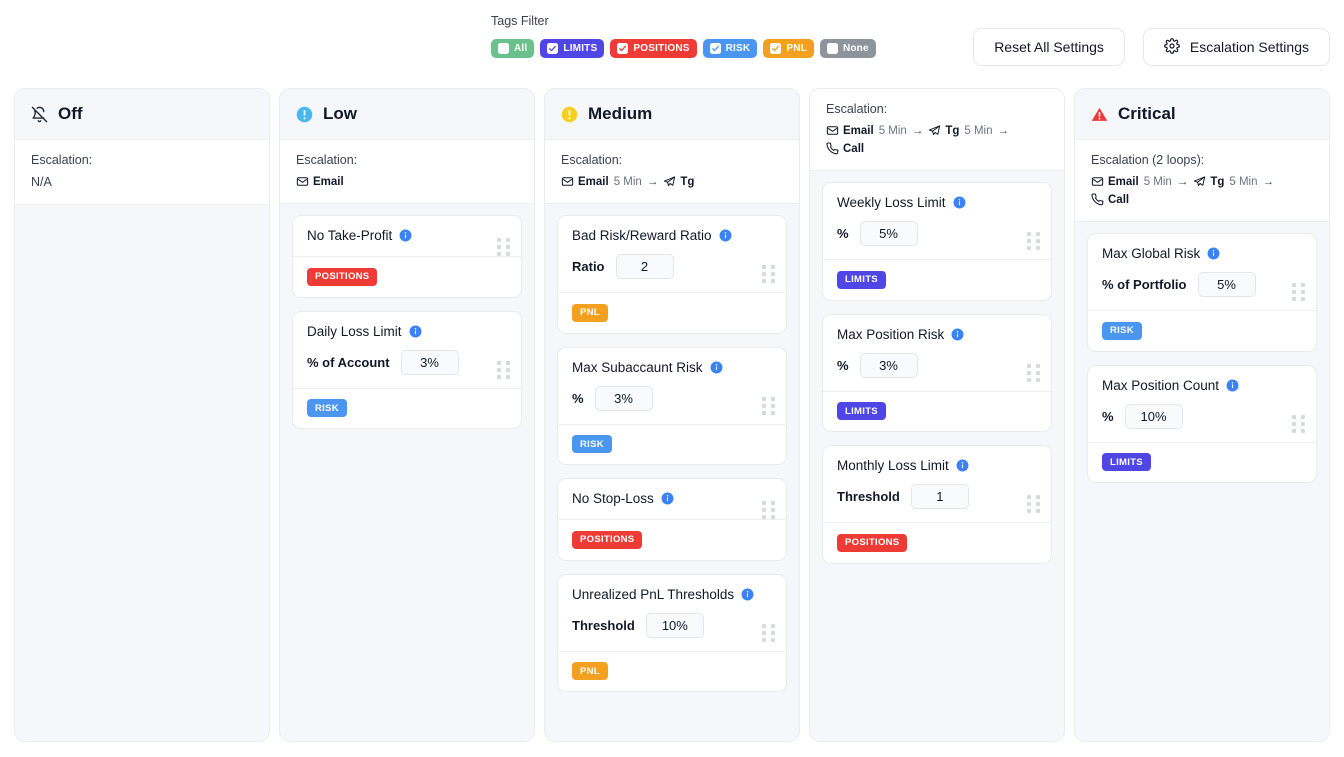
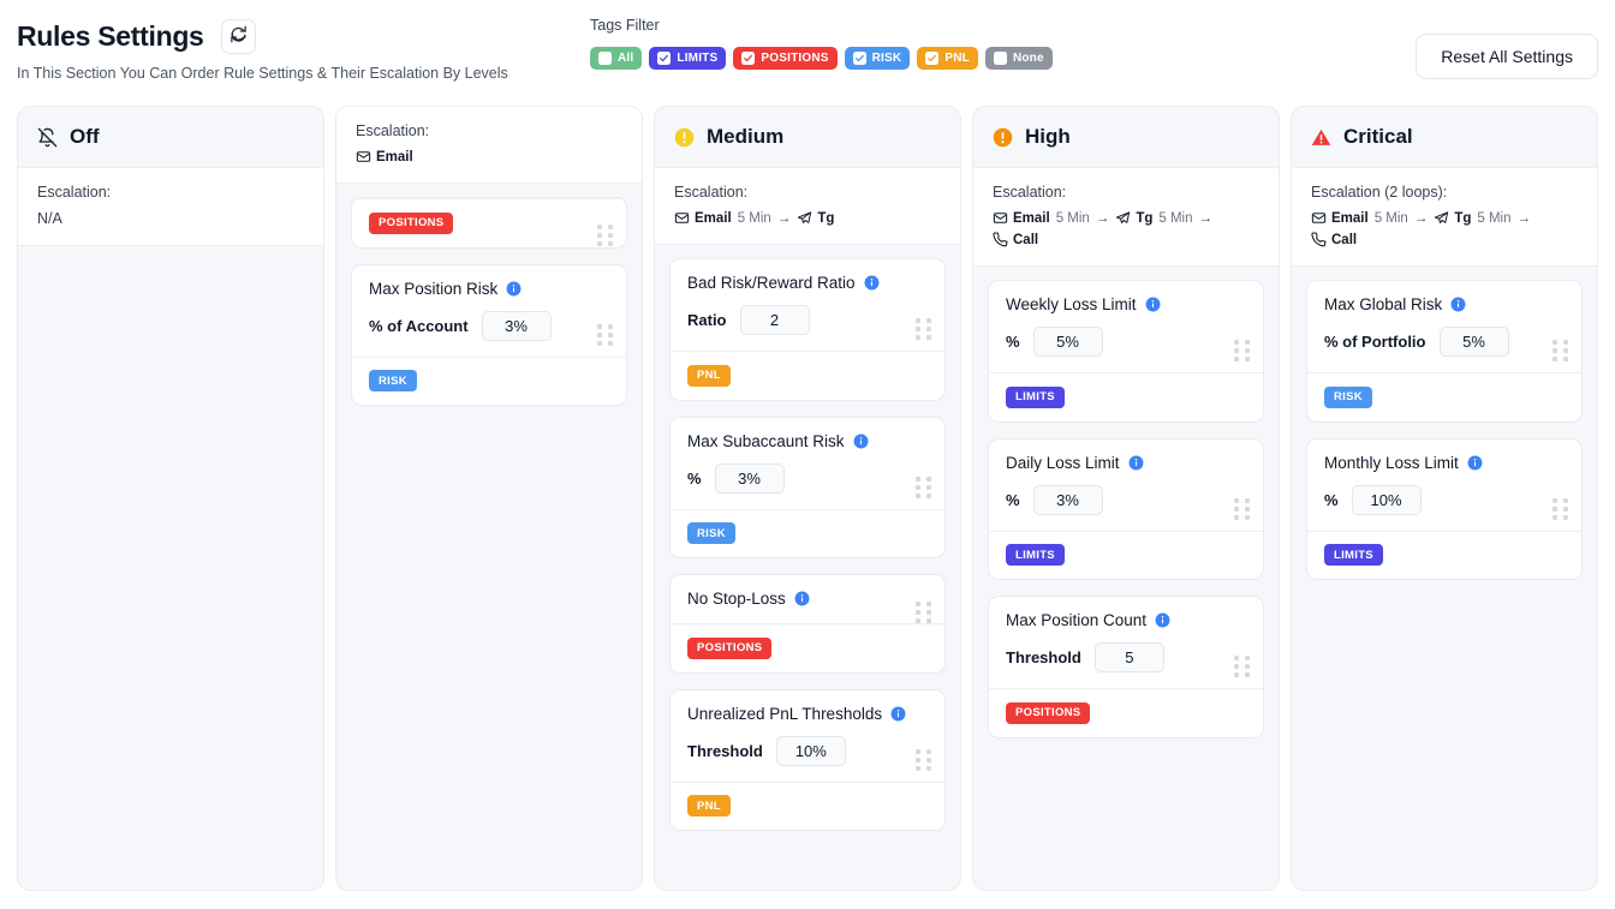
+ Rules Settings
+ In This Section You Can Order Rule Settings & Their Escalation By Levels
  Tags Filter
  All
  LIMITS
  POSITIONS
  RISK
  PNL
  None
  Reset All Settings
- Escalation Settings
  Off
  Escalation:
  N/A
- Low
  Escalation:
  Email
- No Take-Profit
  POSITIONS
- Daily Loss Limit
+ Max Position Risk
  % of Account
  3%
  RISK
  Medium
  Escalation:
  Email
  5 Min
  →
  Tg
  Bad Risk/Reward Ratio
  Ratio
  2
  PNL
  Max Subaccaunt Risk
  %
  3%
  RISK
  No Stop-Loss
  POSITIONS
  Unrealized PnL Thresholds
  Threshold
  10%
  PNL
+ High
  Escalation:
  Email
  5 Min
  →
  Tg
  5 Min
  →
  Call
  Weekly Loss Limit
  %
  5%
  LIMITS
- Max Position Risk
+ Daily Loss Limit
  %
  3%
  LIMITS
- Monthly Loss Limit
+ Max Position Count
  Threshold
- 1
+ 5
  POSITIONS
  Critical
  Escalation (2 loops):
  Email
  5 Min
  →
  Tg
  5 Min
  →
  Call
  Max Global Risk
  % of Portfolio
  5%
  RISK
- Max Position Count
+ Monthly Loss Limit
  %
  10%
  LIMITS
